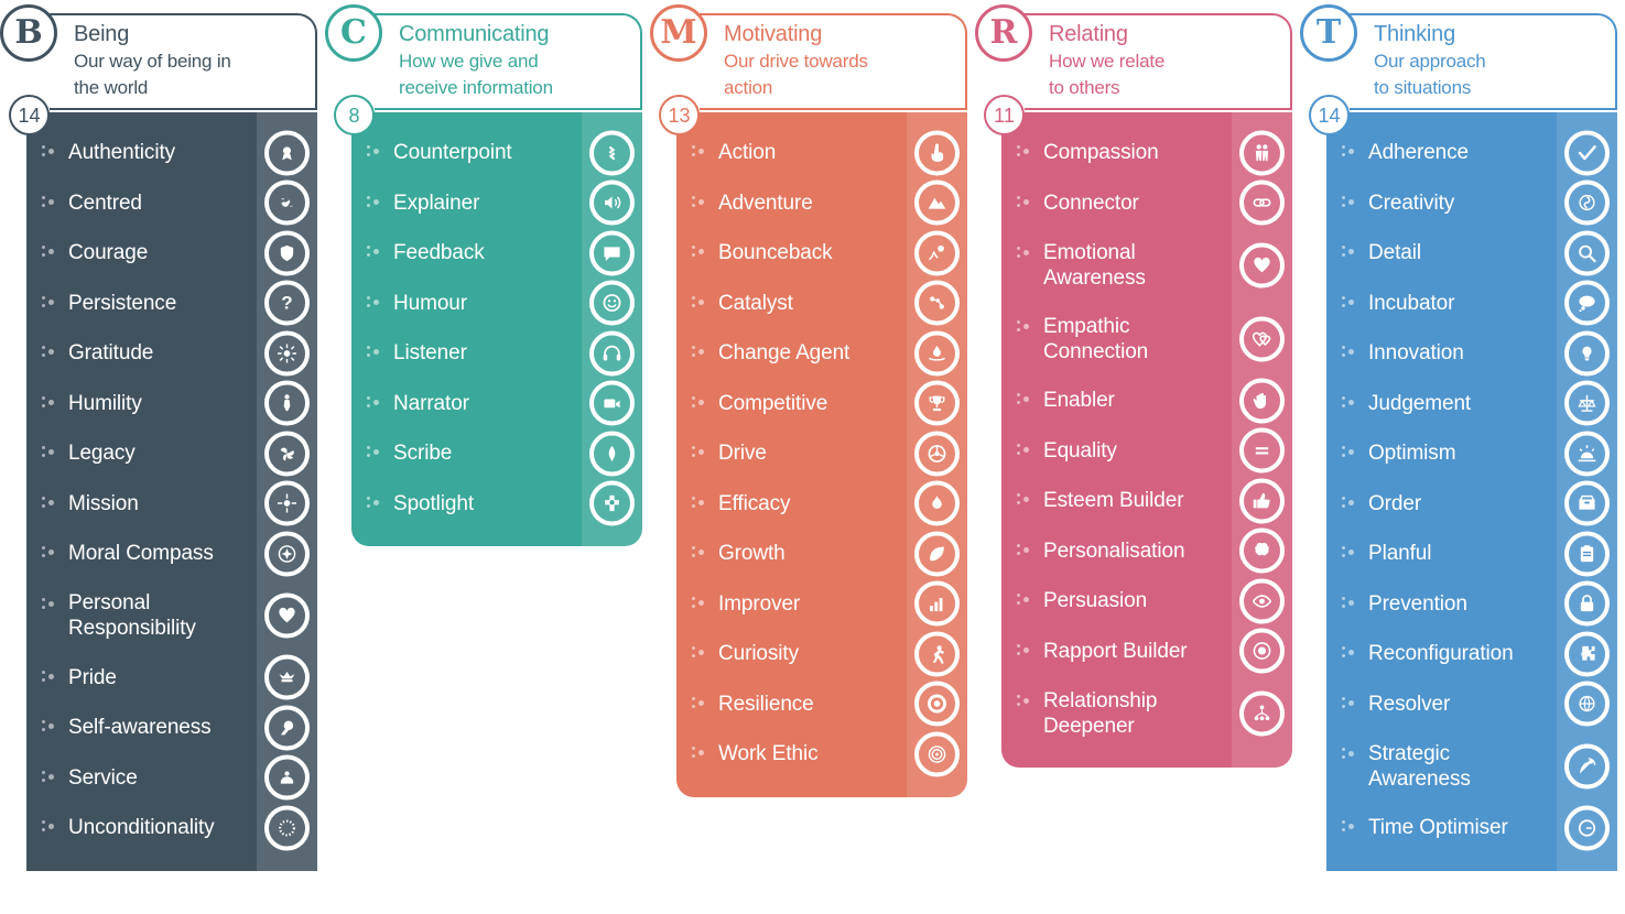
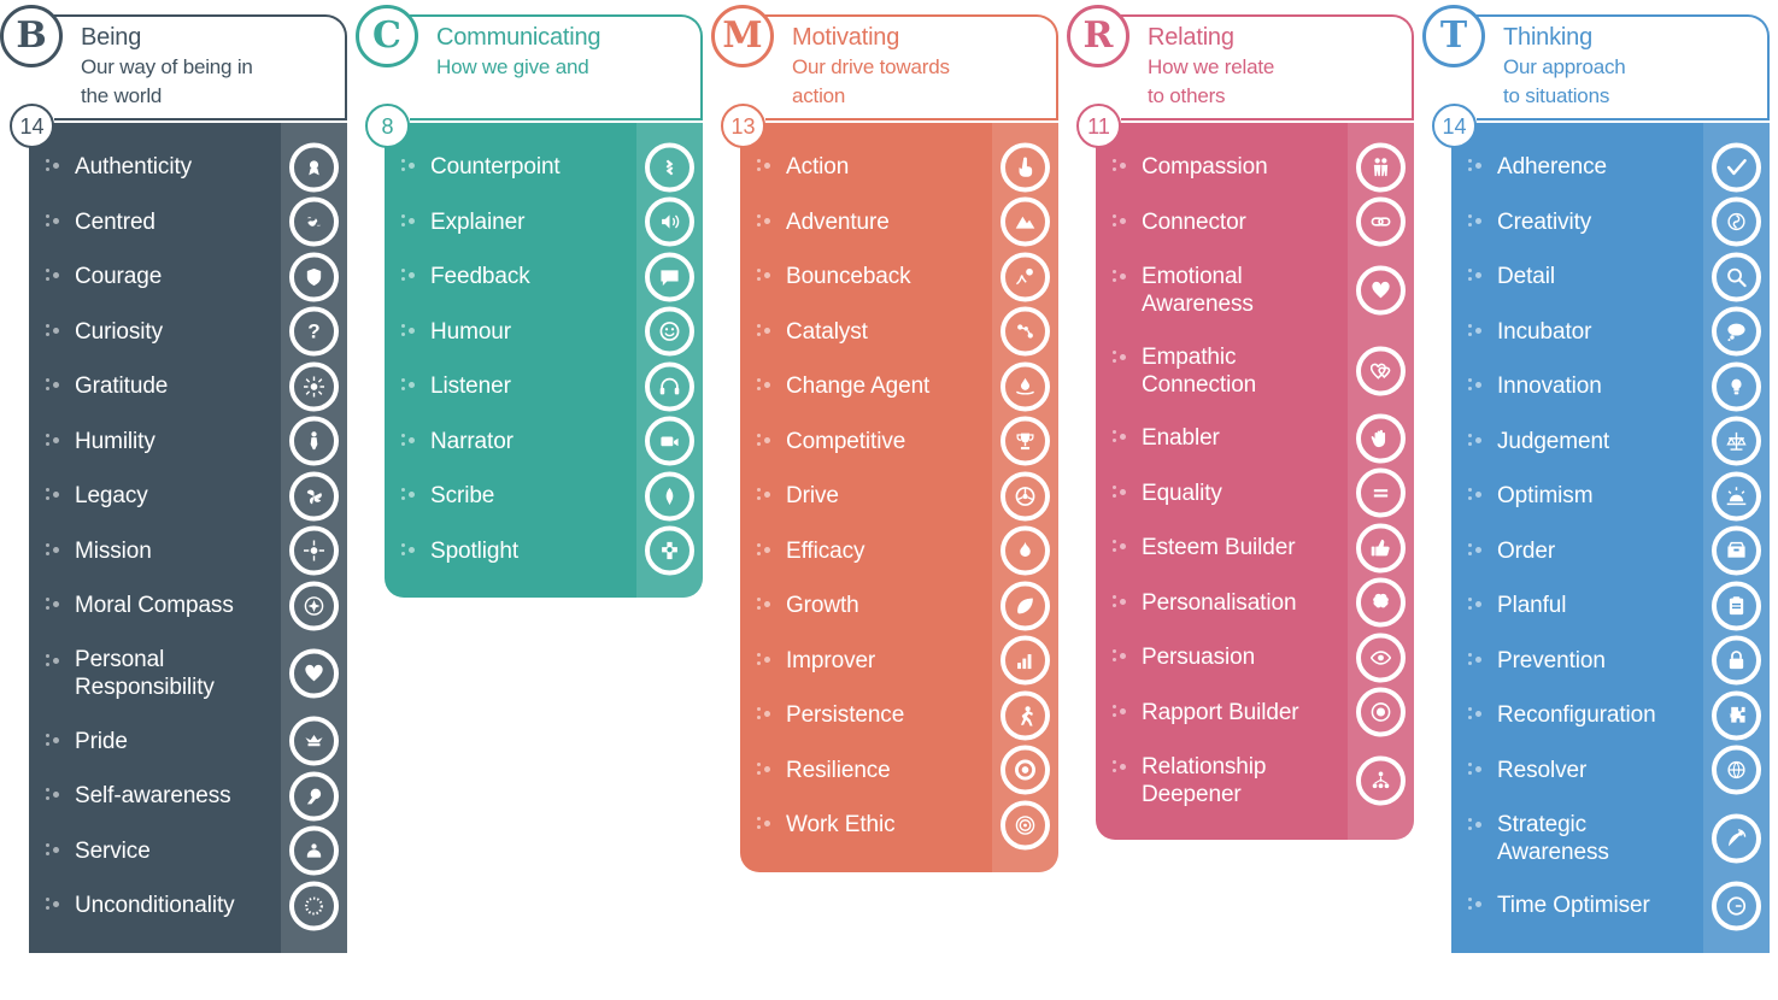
  Being
  Our way of being in
  the world
  B
  14
  Authenticity
  Centred
  Courage
- Persistence
+ Curiosity
  ?
  Gratitude
  Humility
  Legacy
  Mission
  Moral Compass
  Personal Responsibility
  Pride
  Self-awareness
  Service
  Unconditionality
  Communicating
  How we give and
- receive information
  C
  8
  Counterpoint
  Explainer
  Feedback
  Humour
  Listener
  Narrator
  Scribe
  Spotlight
  Motivating
  Our drive towards
  action
  M
  13
  Action
  Adventure
  Bounceback
  Catalyst
  Change Agent
  Competitive
  Drive
  Efficacy
  Growth
  Improver
- Curiosity
+ Persistence
  Resilience
  Work Ethic
  Relating
  How we relate
  to others
  R
  11
  Compassion
  Connector
  Emotional Awareness
  Empathic Connection
  Enabler
  Equality
  Esteem Builder
  Personalisation
  Persuasion
  Rapport Builder
  Relationship Deepener
  Thinking
  Our approach
  to situations
  T
  14
  Adherence
  Creativity
  Detail
  Incubator
  Innovation
  Judgement
  Optimism
  Order
  Planful
  Prevention
  Reconfiguration
  Resolver
  Strategic Awareness
  Time Optimiser
